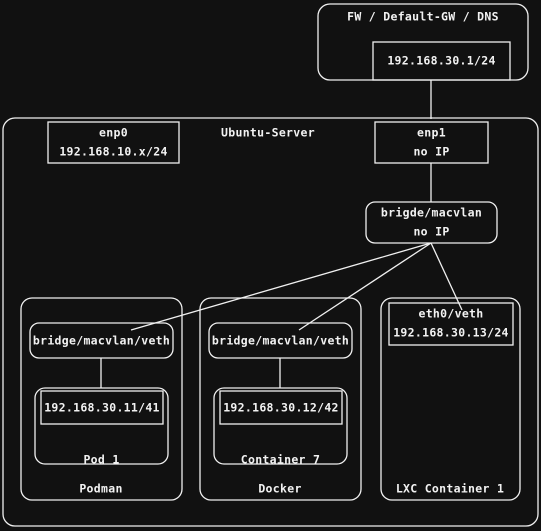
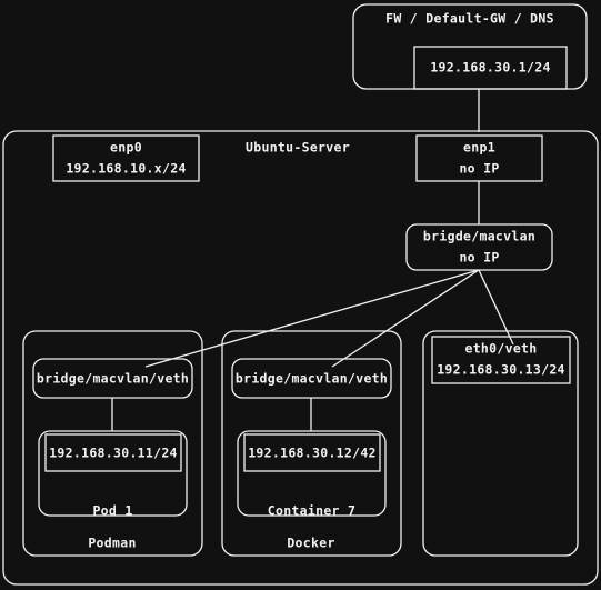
  FW / Default-GW / DNS
  192.168.30.1/24
  Ubuntu-Server
  enp0
  192.168.10.x/24
  enp1
  no IP
  brigde/macvlan
  no IP
  Podman
  bridge/macvlan/veth
- 192.168.30.11/41
+ 192.168.30.11/24
  Pod 1
  Docker
  bridge/macvlan/veth
  192.168.30.12/42
  Container 7
- LXC Container 1
  eth0/veth
  192.168.30.13/24
